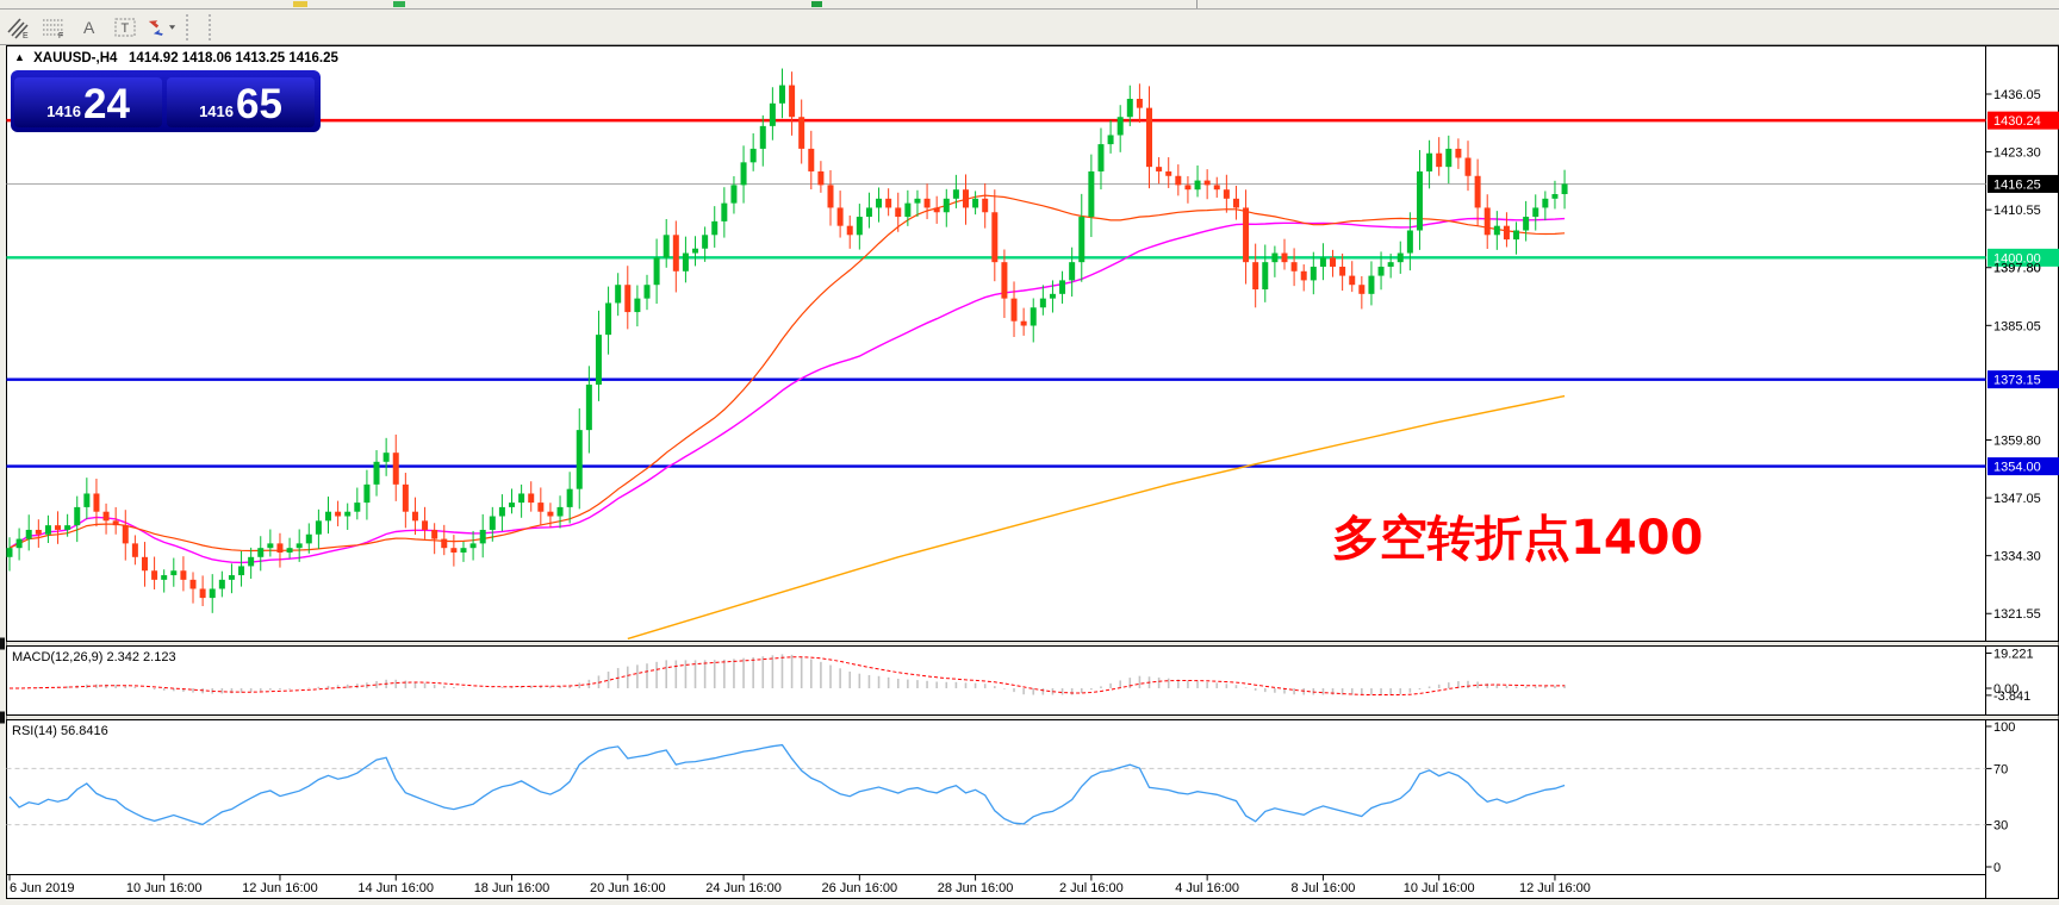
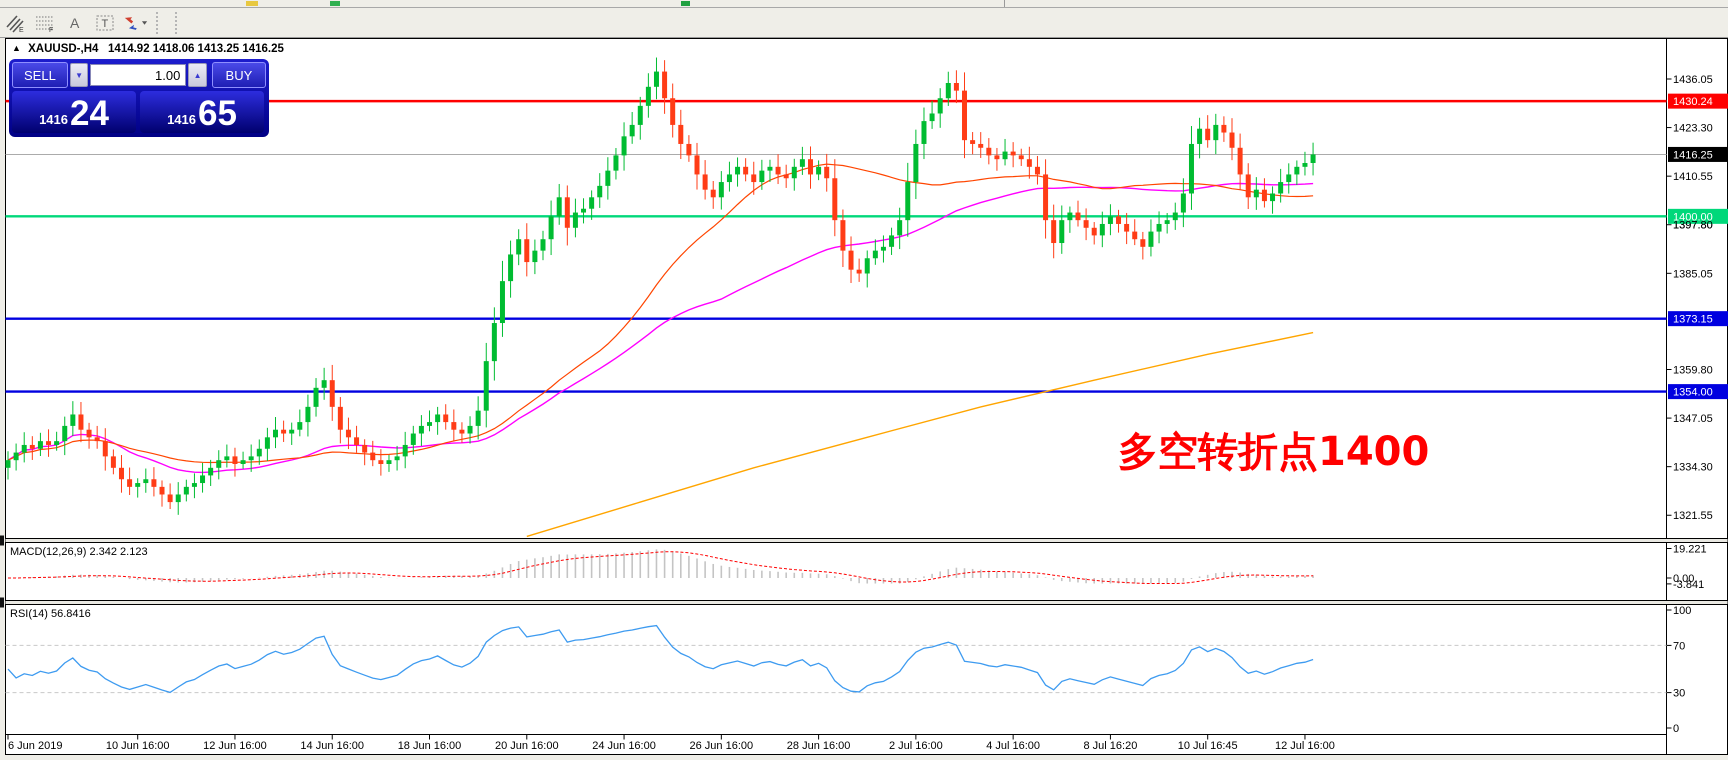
  A
  T
  1436.05
  1423.30
  1410.55
  1397.80
  1385.05
  1359.80
  1347.05
  1334.30
  1321.55
  1430.24
  1400.00
  1373.15
  1354.00
  1416.25
  19.221
  0.00
  -3.841
  100
  70
  30
  0
  MACD(12,26,9) 2.342 2.123
  RSI(14) 56.8416
  6 Jun 2019
  10 Jun 16:00
  12 Jun 16:00
  14 Jun 16:00
  18 Jun 16:00
  20 Jun 16:00
  24 Jun 16:00
  26 Jun 16:00
  28 Jun 16:00
  2 Jul 16:00
  4 Jul 16:00
- 8 Jul 16:00
+ 8 Jul 16:20
- 10 Jul 16:00
+ 10 Jul 16:45
  12 Jul 16:00
  ▲ XAUUSD-,H4 1414.92 1418.06 1413.25 1416.25
+ SELL
+ ▼
+ 1.00
+ ▲
+ BUY
  1416
  24
  1416
  65
  多空转折点1400
